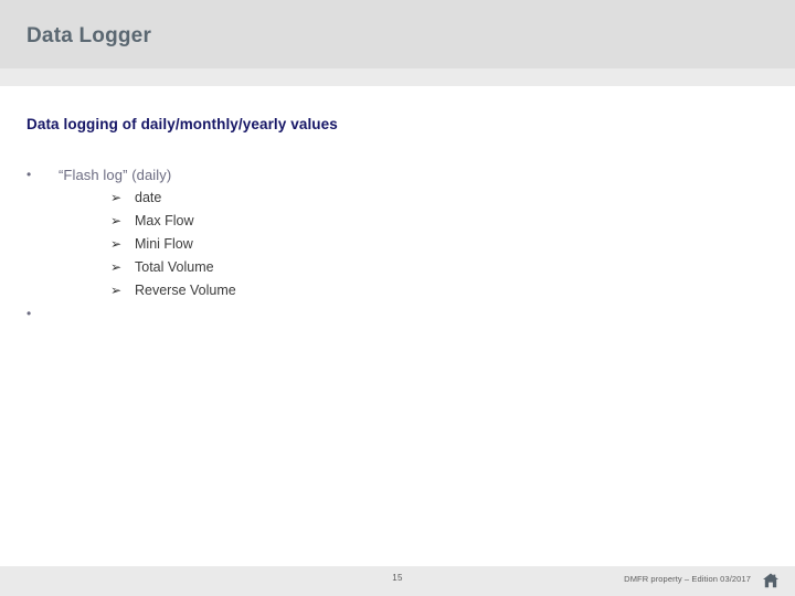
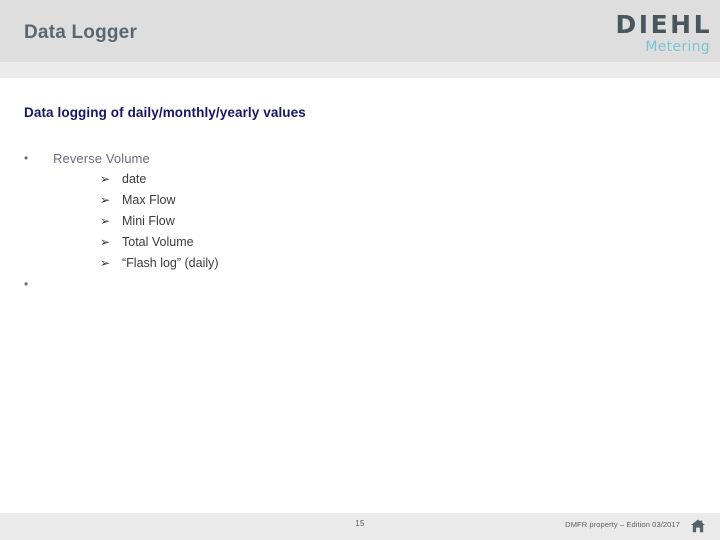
  Data Logger
+ DIEHL
+ Metering
  Data logging of daily/monthly/yearly values
  •
- “Flash log” (daily)
+ Reverse Volume
  ➢
  date
  ➢
  Max Flow
  ➢
  Mini Flow
  ➢
  Total Volume
  ➢
- Reverse Volume
+ “Flash log” (daily)
  •
  15
  DMFR property – Edition 03/2017
